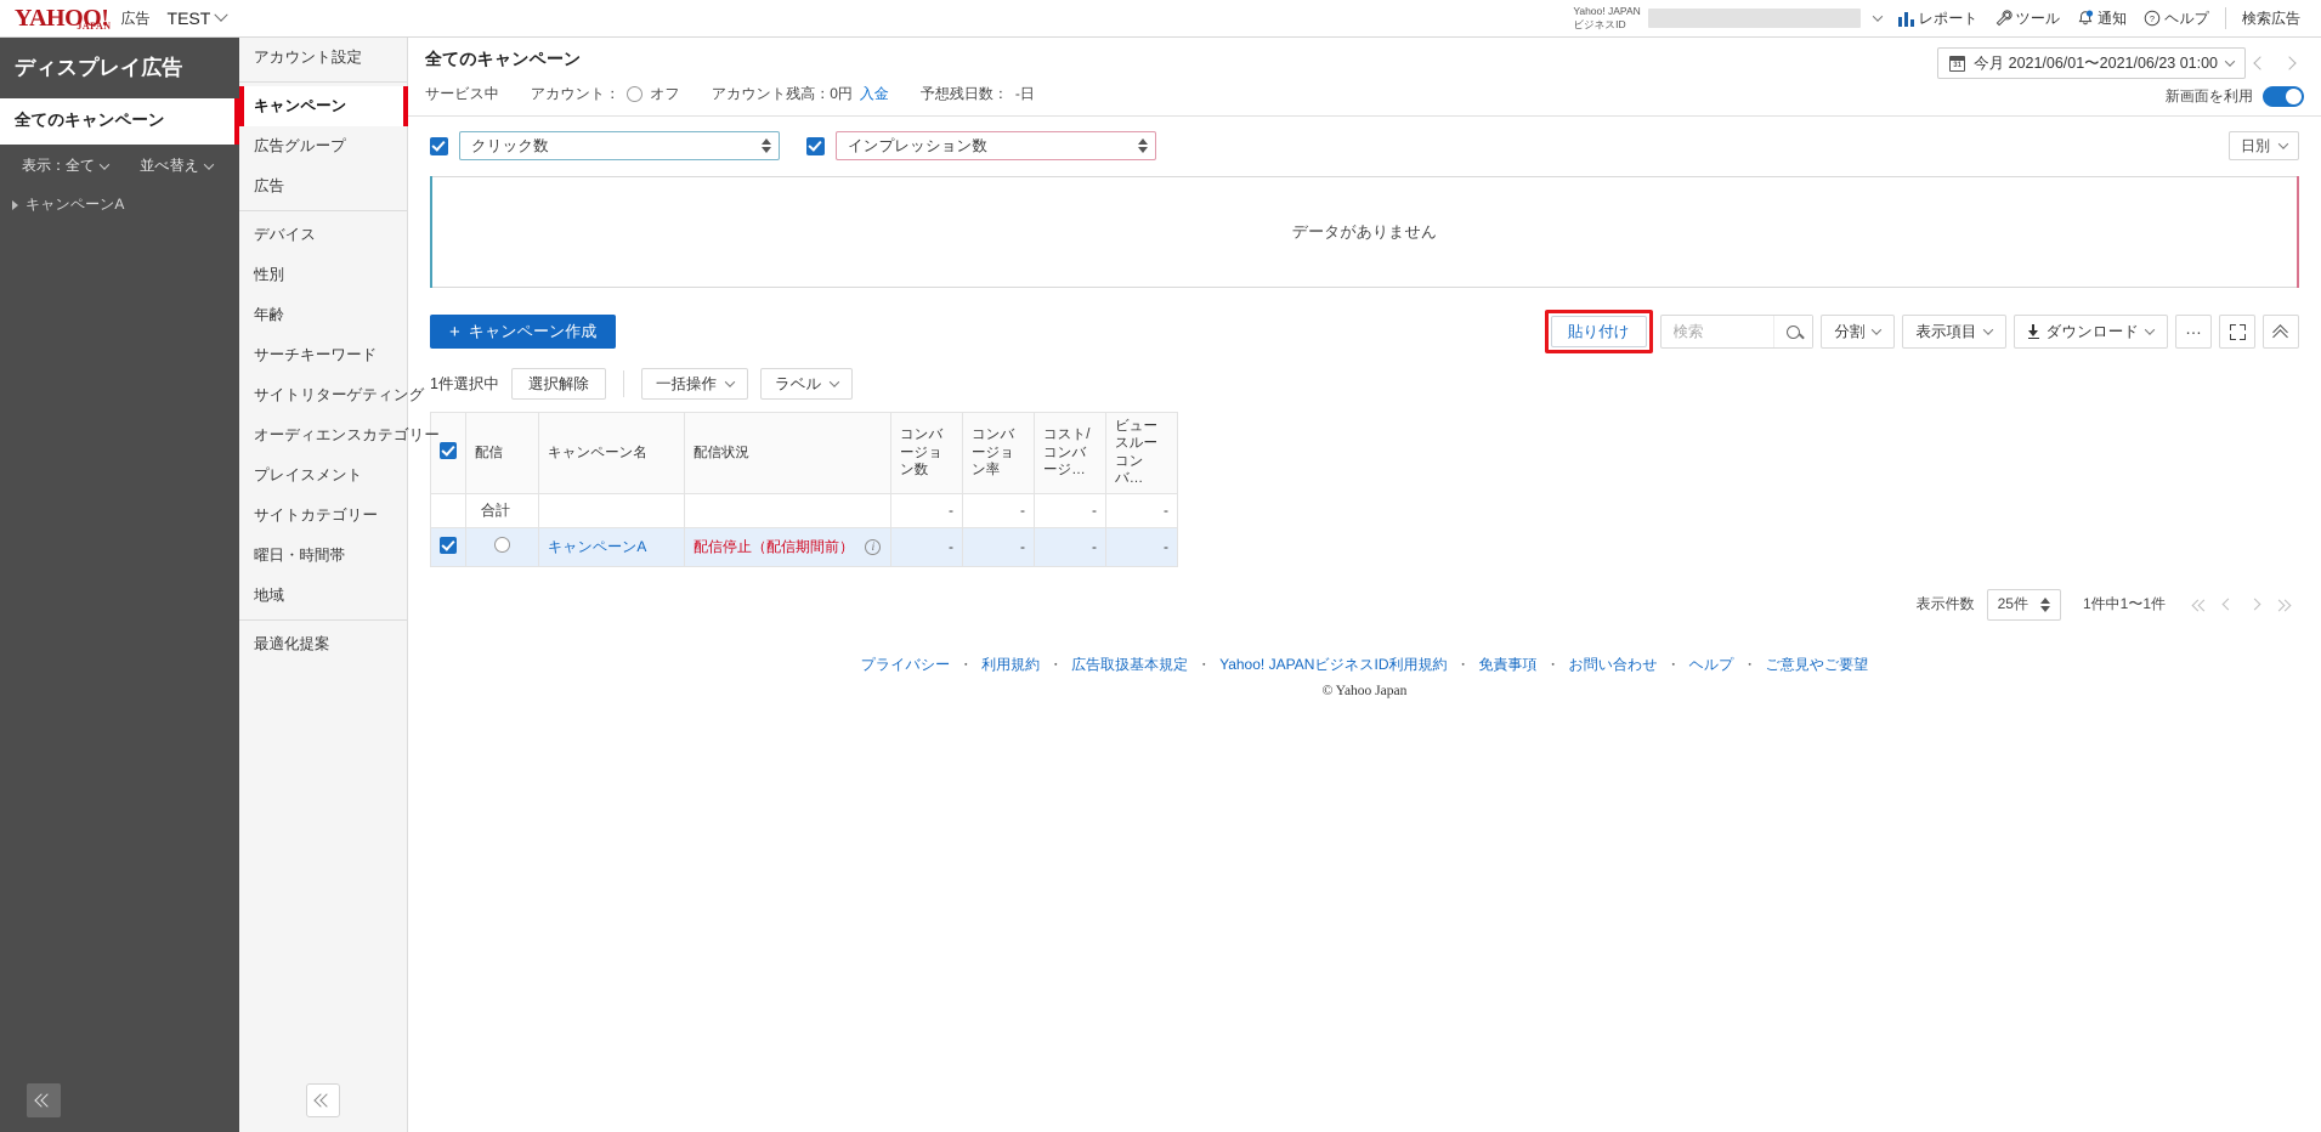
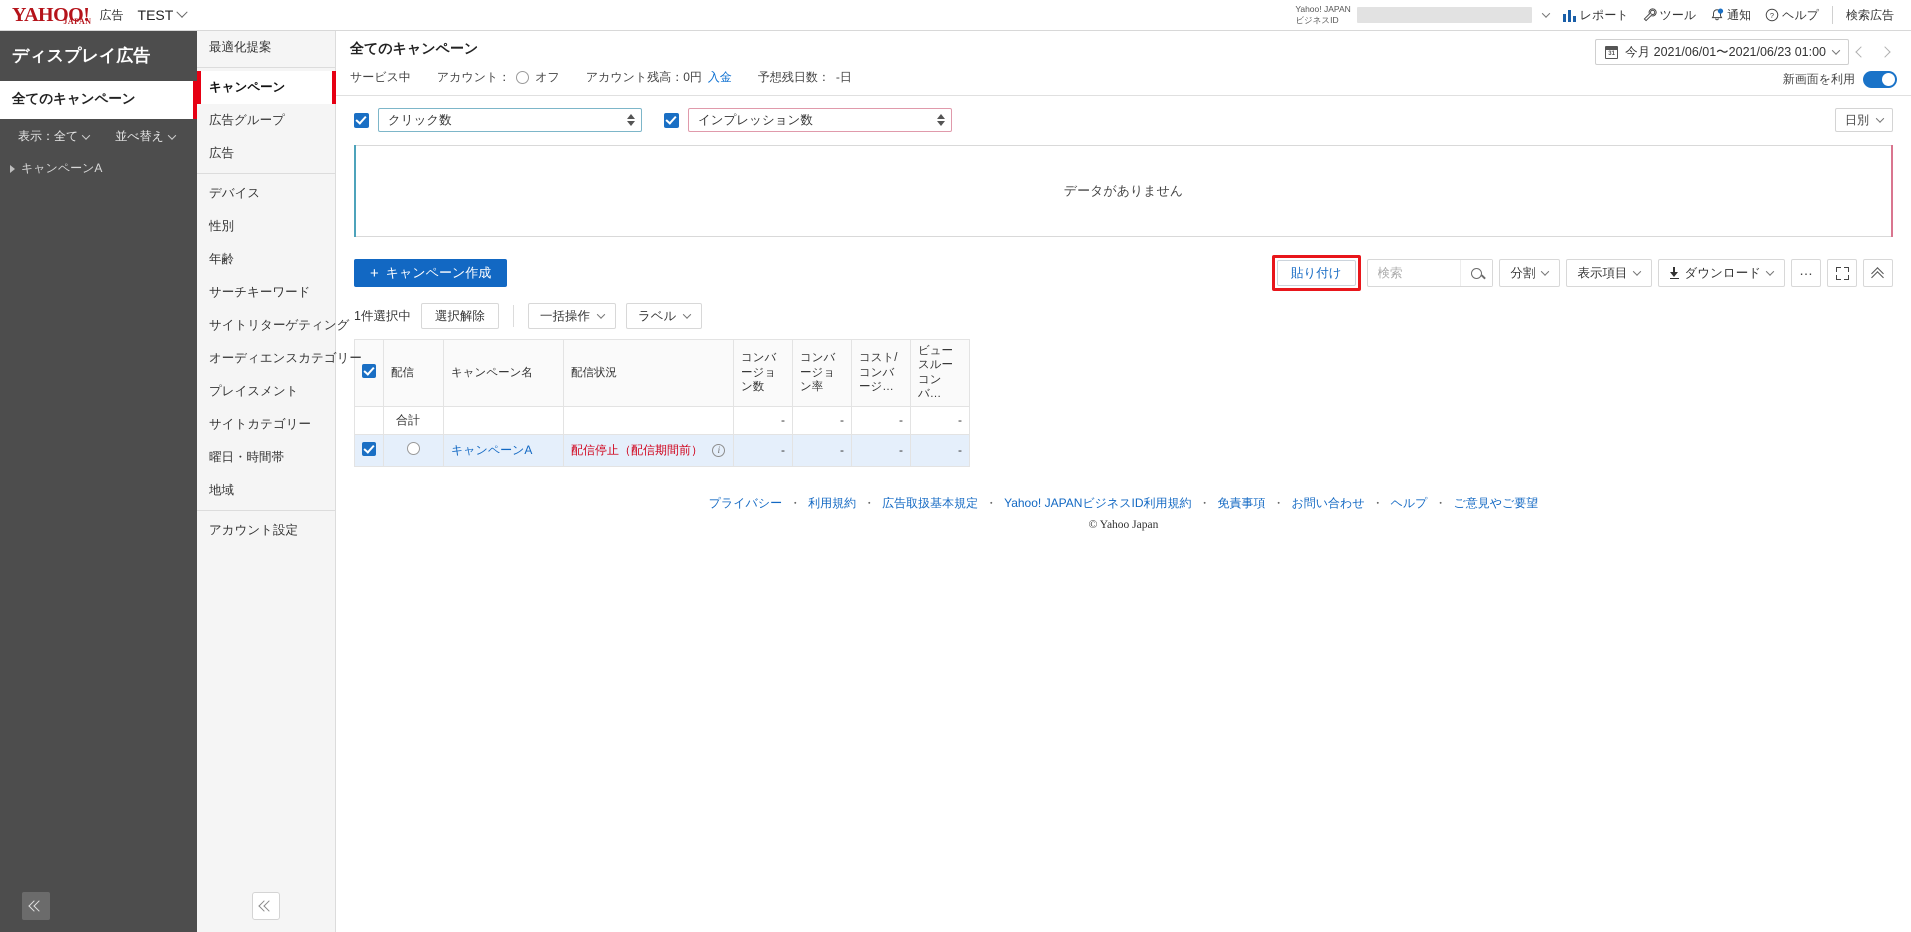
  YAHOO!
  JAPAN
  広告
  TEST
  Yahoo! JAPAN
  ビジネスID
  レポート
  ツール
  通知
  ?
  ヘルプ
  検索広告
  ディスプレイ広告
  全てのキャンペーン
  表示：全て
  並べ替え
  キャンペーンA
- アカウント設定
+ 最適化提案
  キャンペーン
  広告グループ
  広告
  デバイス
  性別
  年齢
  サーチキーワード
  サイトリターゲティング
  オーディエンスカテゴリー
  プレイスメント
  サイトカテゴリー
  曜日・時間帯
  地域
- 最適化提案
+ アカウント設定
  全てのキャンペーン
  サービス中
  アカウント：
  オフ
  アカウント残高：0円
  入金
  予想残日数：
  -日
  今月 2021/06/01〜2021/06/23 01:00
  新画面を利用
  クリック数
  インプレッション数
  日別
  データがありません
  +
  キャンペーン作成
  貼り付け
  検索
  分割
  表示項目
  ダウンロード
  …
  1件選択中
  選択解除
  一括操作
  ラベル
  	配信	キャンペーン名	配信状況	コンバージョン数	コンバージョン率	コスト/コンバージ…	ビュースルーコンバ…
  	合計			-	-	-	-
  		キャンペーンA	配信停止（配信期間前） i	-	-	-	-
- 表示件数
- 25件
- 1件中1〜1件
  プライバシー ・ 利用規約 ・ 広告取扱基本規定 ・ Yahoo! JAPANビジネスID利用規約 ・ 免責事項 ・ お問い合わせ ・ ヘルプ ・ ご意見やご要望
  © Yahoo Japan
